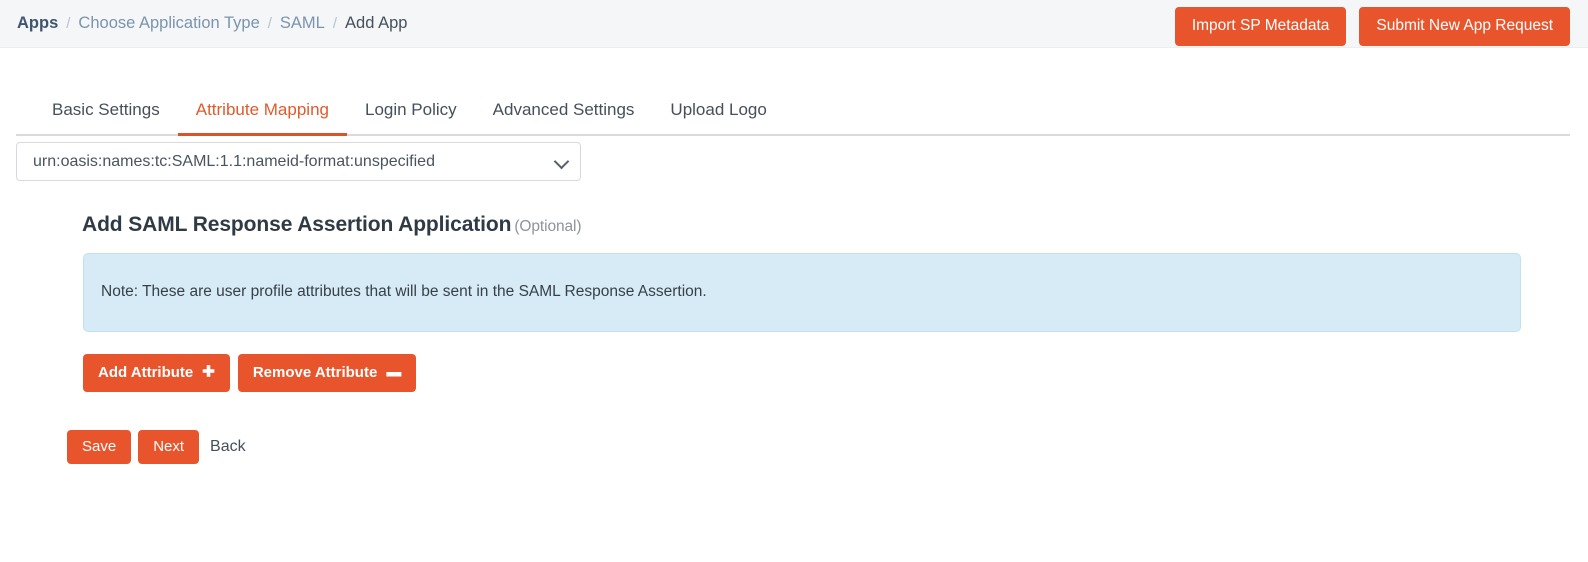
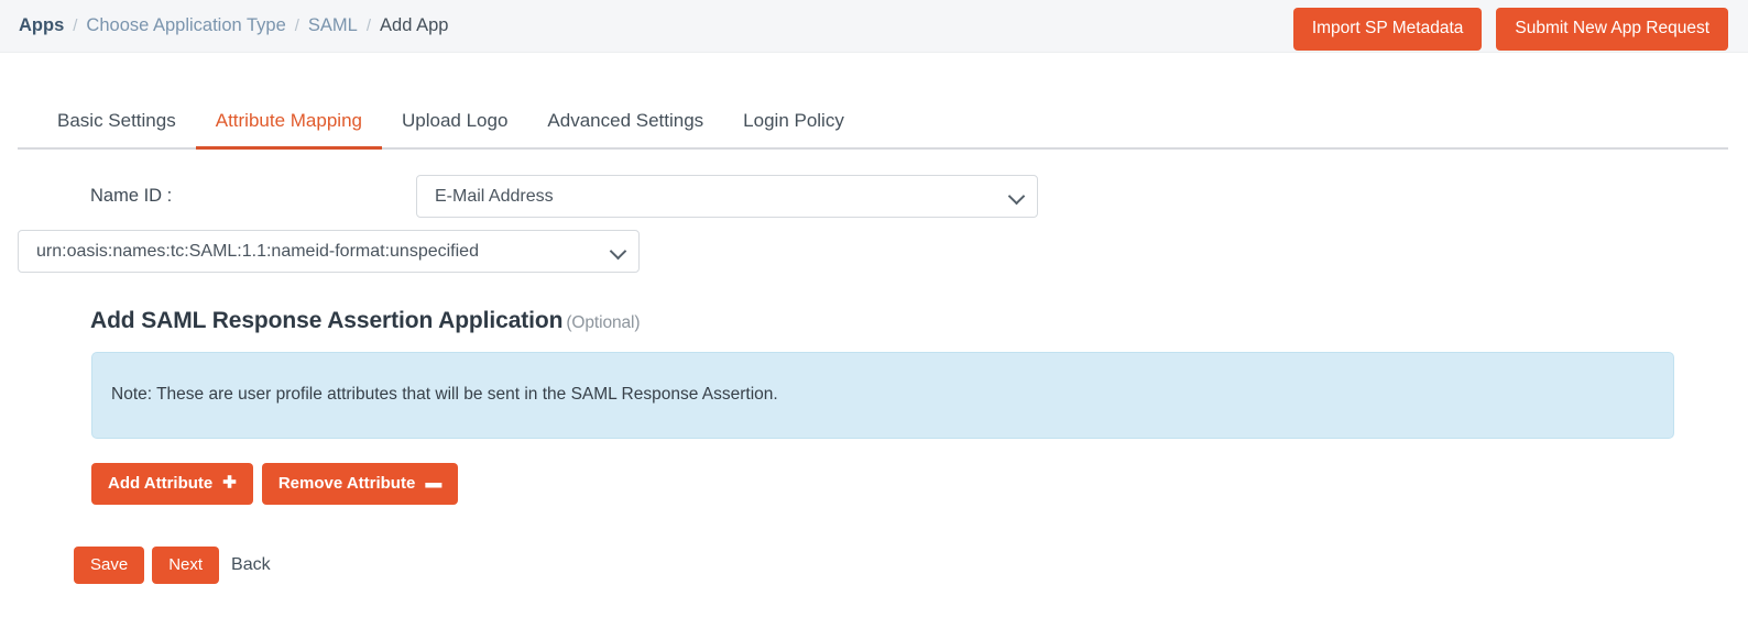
  Apps
  /
  Choose Application Type
  /
  SAML
  /
  Add App
  Import SP Metadata
  Submit New App Request
  Basic Settings
  Attribute Mapping
- Login Policy
+ Upload Logo
  Advanced Settings
- Upload Logo
+ Login Policy
+ Name ID :
+ E-Mail Address
  urn:oasis:names:tc:SAML:1.1:nameid-format:unspecified
  Add SAML Response Assertion Application (Optional)
  Note: These are user profile attributes that will be sent in the SAML Response Assertion.
  Add Attribute
  ✚
  Remove Attribute
  ▬
  Save
  Next
  Back
